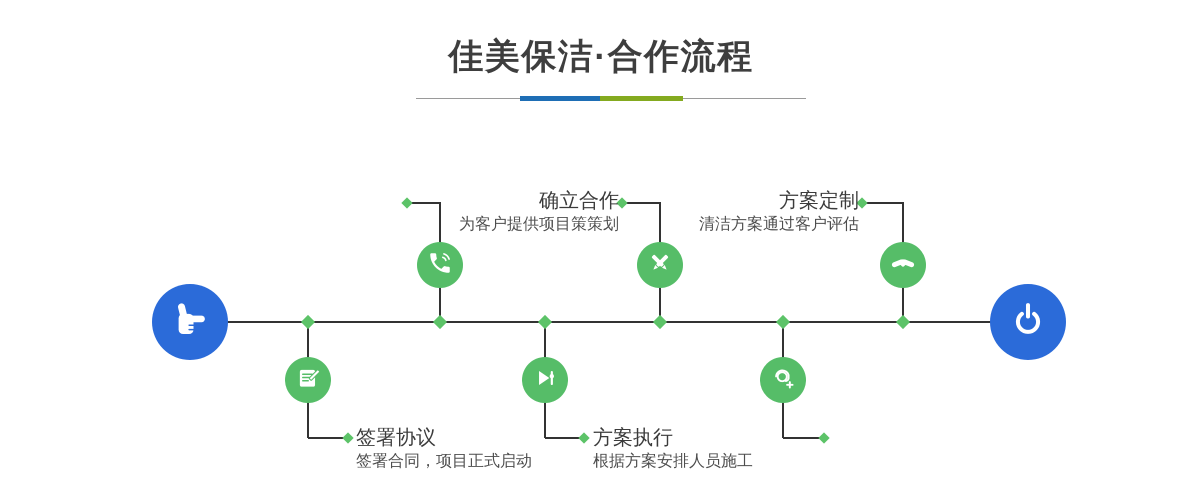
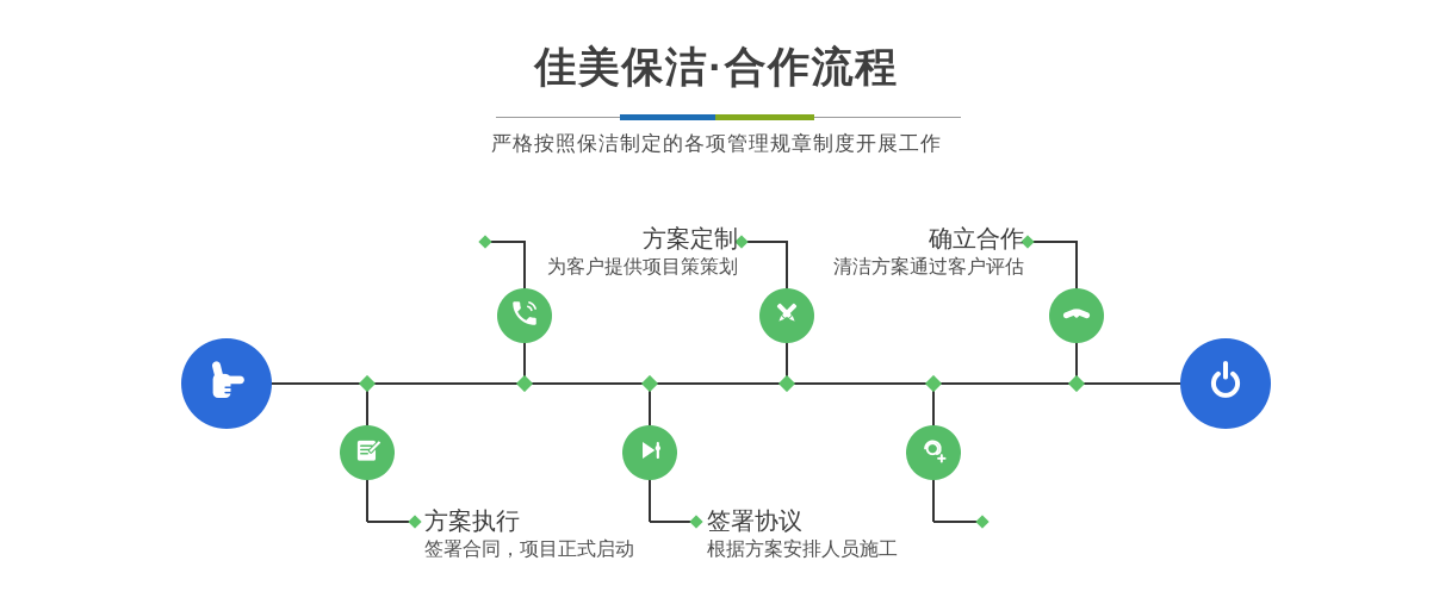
  佳美保洁·合作流程
+ 严格按照保洁制定的各项管理规章制度开展工作
- 确立合作
+ 方案定制
  为客户提供项目策策划
- 方案定制
+ 确立合作
  清洁方案通过客户评估
- 签署协议
+ 方案执行
  签署合同，项目正式启动
- 方案执行
+ 签署协议
  根据方案安排人员施工
